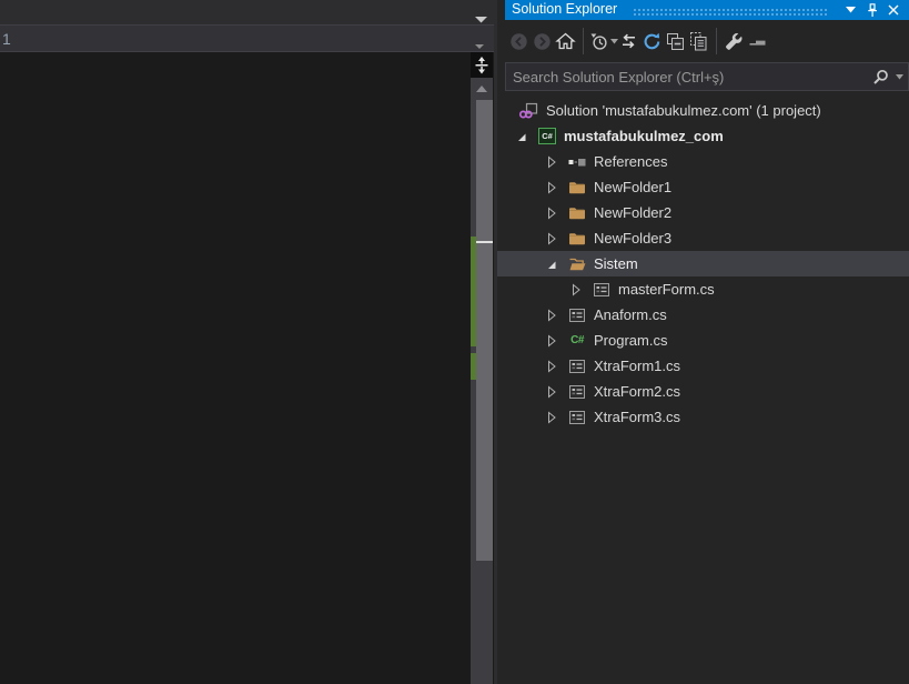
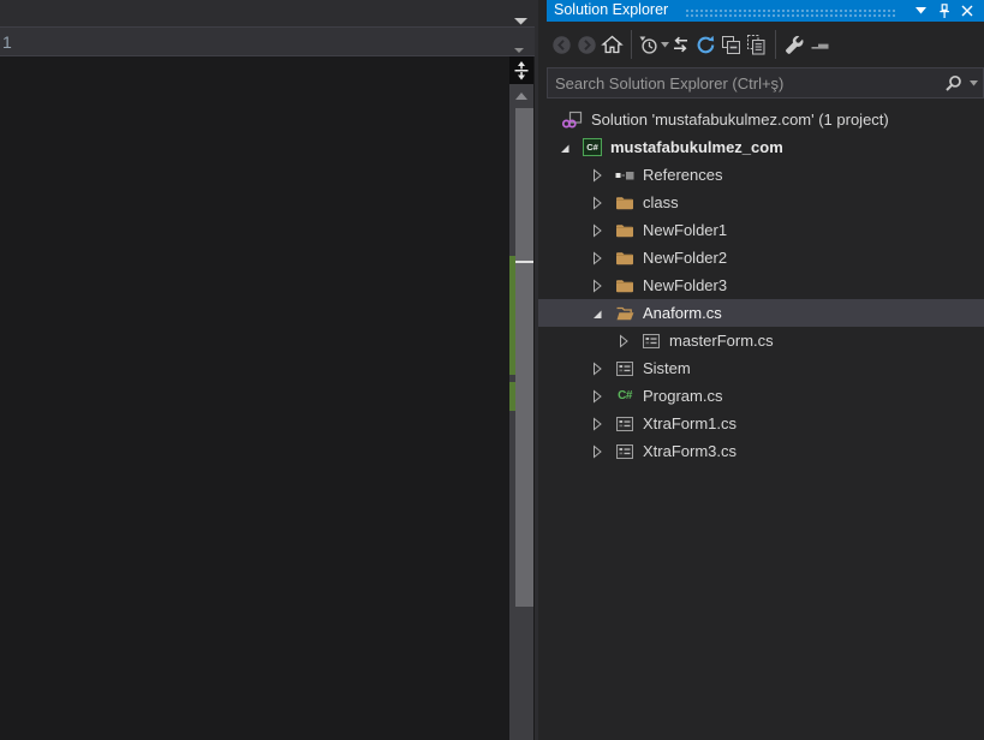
  1
  Solution Explorer
  Search Solution Explorer (Ctrl+ş)
  Solution 'mustafabukulmez.com' (1 project)
  C#
  mustafabukulmez_com
  References
+ class
  NewFolder1
  NewFolder2
  NewFolder3
- Sistem
+ Anaform.cs
  masterForm.cs
- Anaform.cs
+ Sistem
  C#
  Program.cs
  XtraForm1.cs
- XtraForm2.cs
  XtraForm3.cs
